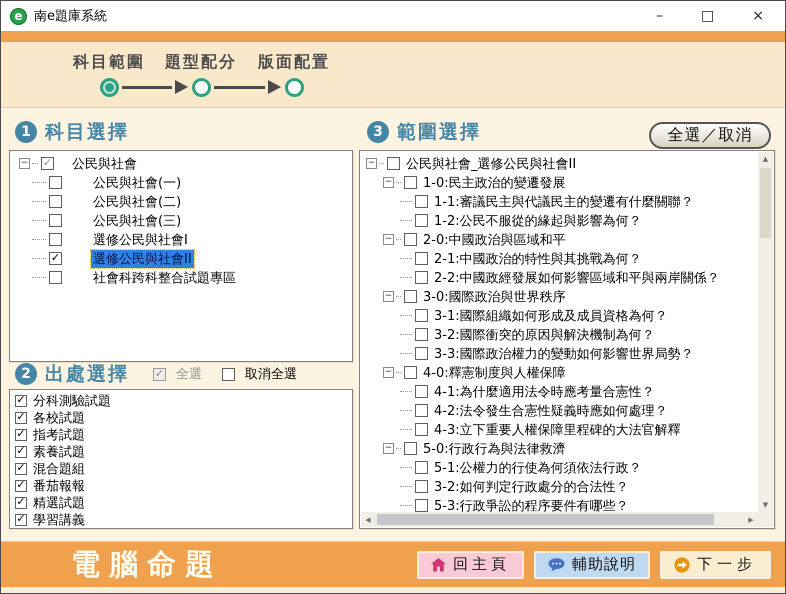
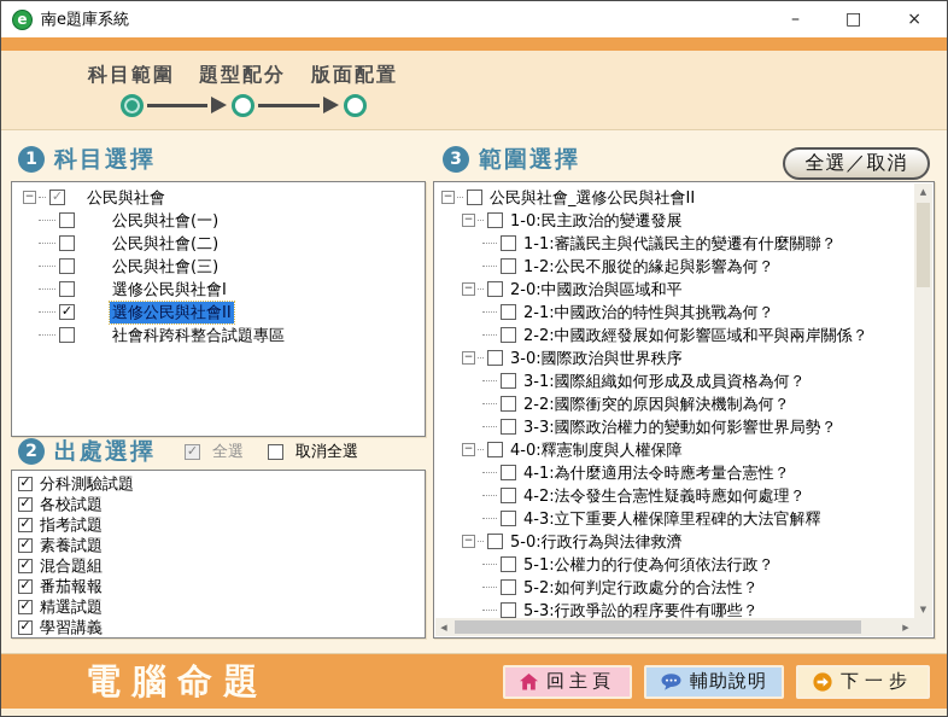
  e
  南e題庫系統
  –
  □
  ×
  科目範圍
  題型配分
  版面配置
  1
  科目選擇
  −
  ✓
  公民與社會
  公民與社會(一)
  公民與社會(二)
  公民與社會(三)
  選修公民與社會I
  ✓
  選修公民與社會II
  社會科跨科整合試題專區
  2
  出處選擇
  ✓
  全選
  取消全選
  ✓
  分科測驗試題
  ✓
  各校試題
  ✓
  指考試題
  ✓
  素養試題
  ✓
  混合題組
  ✓
  番茄報報
  ✓
  精選試題
  ✓
  學習講義
  3
  範圍選擇
  全選／取消
  −
  公民與社會_選修公民與社會II
  −
  1-0:民主政治的變遷發展
  1-1:審議民主與代議民主的變遷有什麼關聯？
  1-2:公民不服從的緣起與影響為何？
  −
  2-0:中國政治與區域和平
  2-1:中國政治的特性與其挑戰為何？
  2-2:中國政經發展如何影響區域和平與兩岸關係？
  −
  3-0:國際政治與世界秩序
  3-1:國際組織如何形成及成員資格為何？
- 3-2:國際衝突的原因與解決機制為何？
+ 2-2:國際衝突的原因與解決機制為何？
  3-3:國際政治權力的變動如何影響世界局勢？
  −
  4-0:釋憲制度與人權保障
  4-1:為什麼適用法令時應考量合憲性？
  4-2:法令發生合憲性疑義時應如何處理？
  4-3:立下重要人權保障里程碑的大法官解釋
  −
  5-0:行政行為與法律救濟
  5-1:公權力的行使為何須依法行政？
- 3-2:如何判定行政處分的合法性？
+ 5-2:如何判定行政處分的合法性？
  5-3:行政爭訟的程序要件有哪些？
  ▲
  ▼
  ◀
  ▶
  電腦命題
  回主頁
  輔助說明
  下一步
